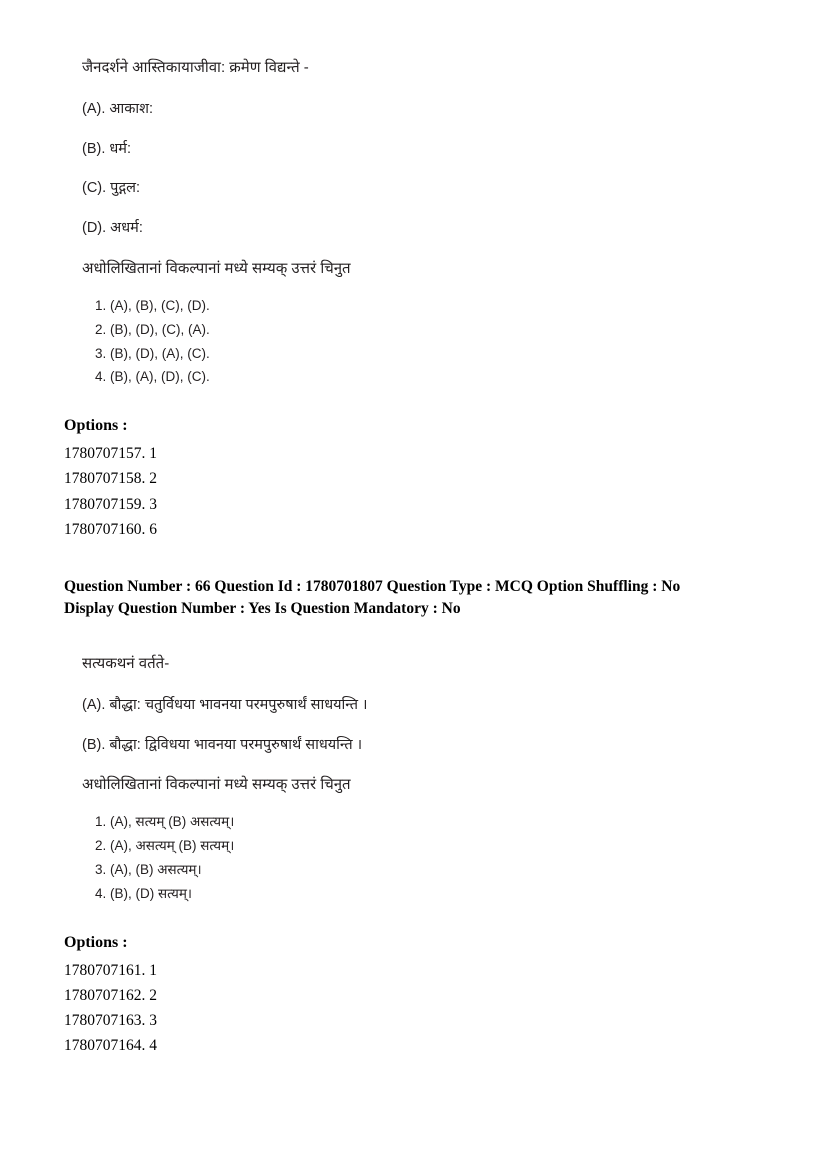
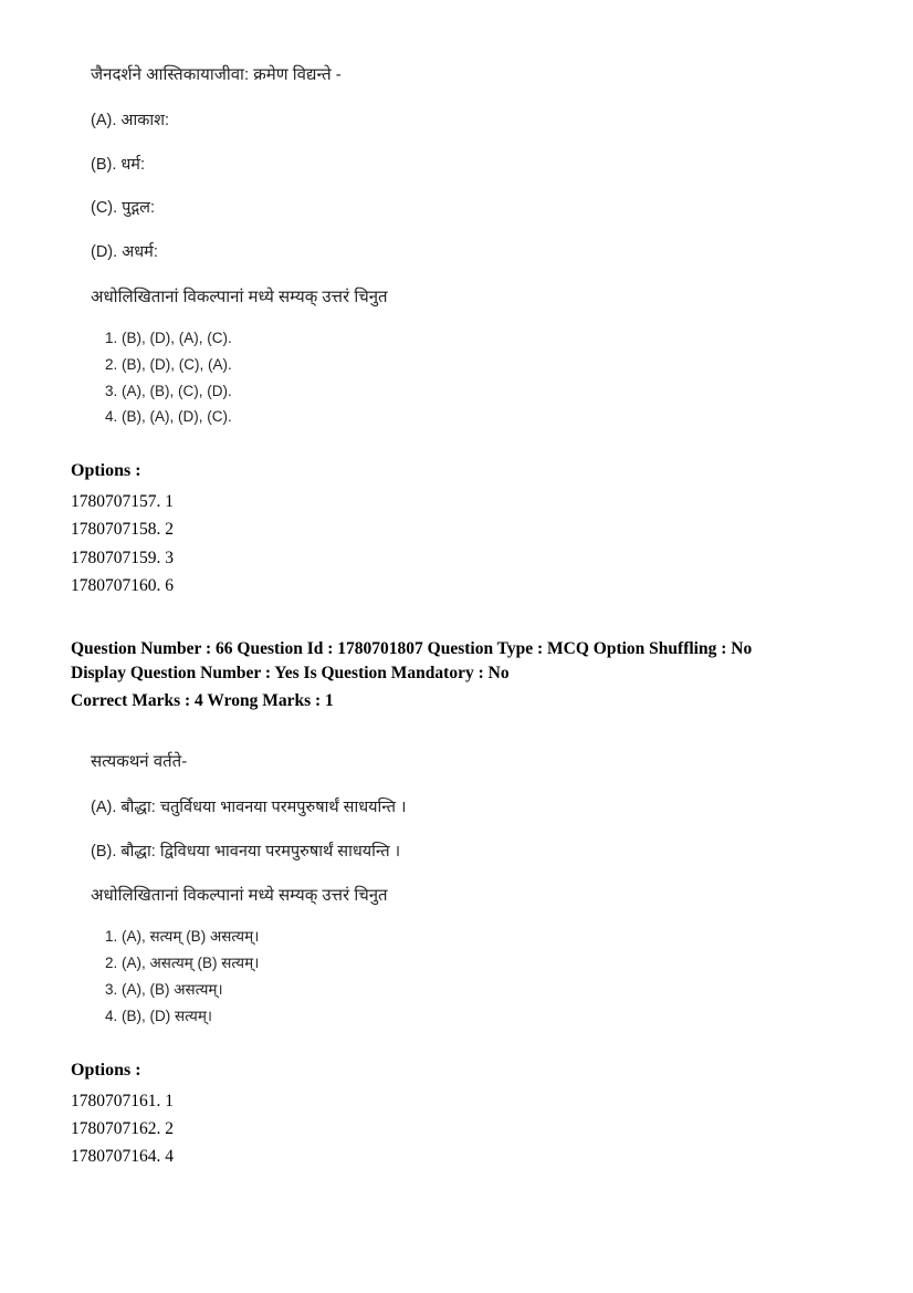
  जैनदर्शने आस्तिकायाजीवा: क्रमेण विद्यन्ते -
  (A). आकाश:
  (B). धर्म:
  (C). पुद्गल:
  (D). अधर्म:
  अधोलिखितानां विकल्पानां मध्ये सम्यक् उत्तरं चिनुत
- (A), (B), (C), (D).
+ (B), (D), (A), (C).
  (B), (D), (C), (A).
- (B), (D), (A), (C).
+ (A), (B), (C), (D).
  (B), (A), (D), (C).
  Options :
  1780707157. 1
  1780707158. 2
  1780707159. 3
  1780707160. 6
  Question Number : 66 Question Id : 1780701807 Question Type : MCQ Option Shuffling : No
  Display Question Number : Yes Is Question Mandatory : No
+ Correct Marks : 4 Wrong Marks : 1
  सत्यकथनं वर्तते-
  (A). बौद्धा: चतुर्विधया भावनया परमपुरुषार्थं साधयन्ति ।
  (B). बौद्धा: द्विविधया भावनया परमपुरुषार्थं साधयन्ति ।
  अधोलिखितानां विकल्पानां मध्ये सम्यक् उत्तरं चिनुत
  (A), सत्यम् (B) असत्यम्।
  (A), असत्यम् (B) सत्यम्।
  (A), (B) असत्यम्।
  (B), (D) सत्यम्।
  Options :
  1780707161. 1
  1780707162. 2
- 1780707163. 3
  1780707164. 4
